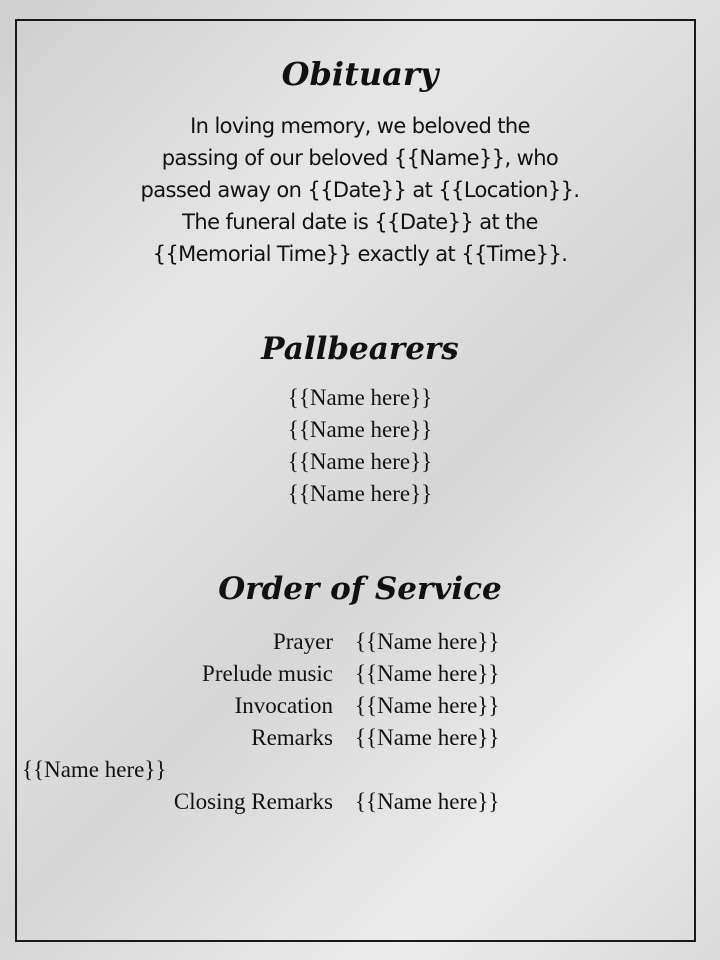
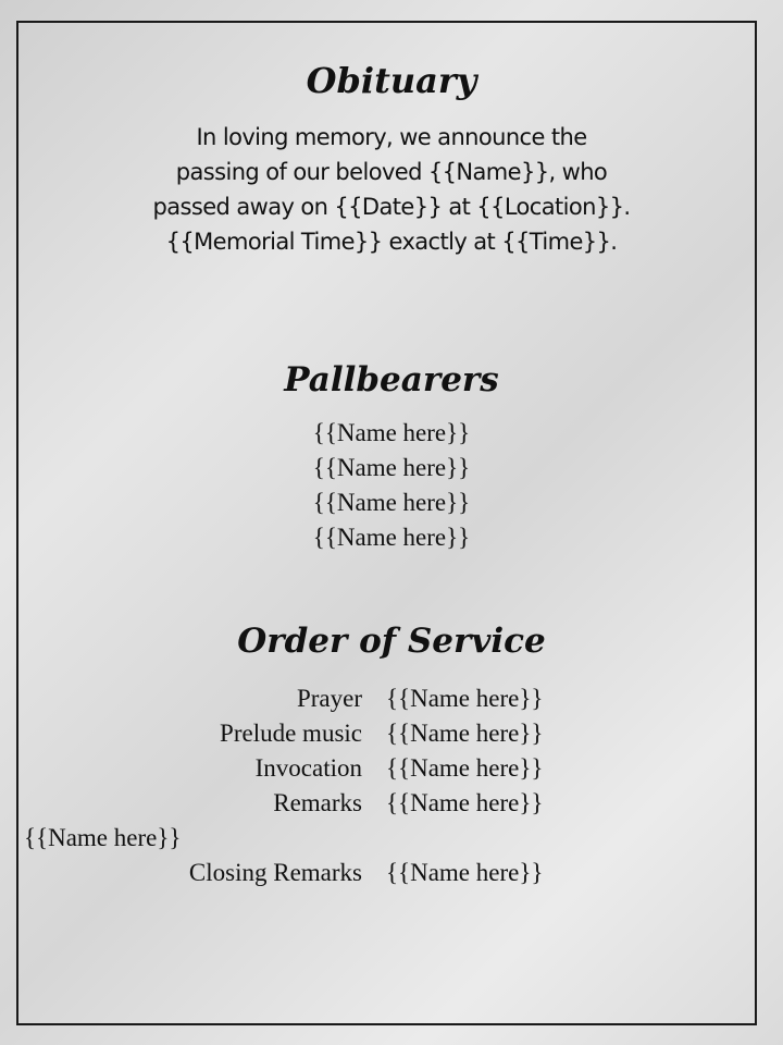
  Obituary
- In loving memory, we beloved the
+ In loving memory, we announce the
  passing of our beloved {{Name}}, who
  passed away on {{Date}} at {{Location}}.
- The funeral date is {{Date}} at the
  {{Memorial Time}} exactly at {{Time}}.
  Pallbearers
  {{Name here}}
  {{Name here}}
  {{Name here}}
  {{Name here}}
  Order of Service
  Prayer
  {{Name here}}
  Prelude music
  {{Name here}}
  Invocation
  {{Name here}}
  Remarks
  {{Name here}}
  {{Name here}}
  Closing Remarks
  {{Name here}}
